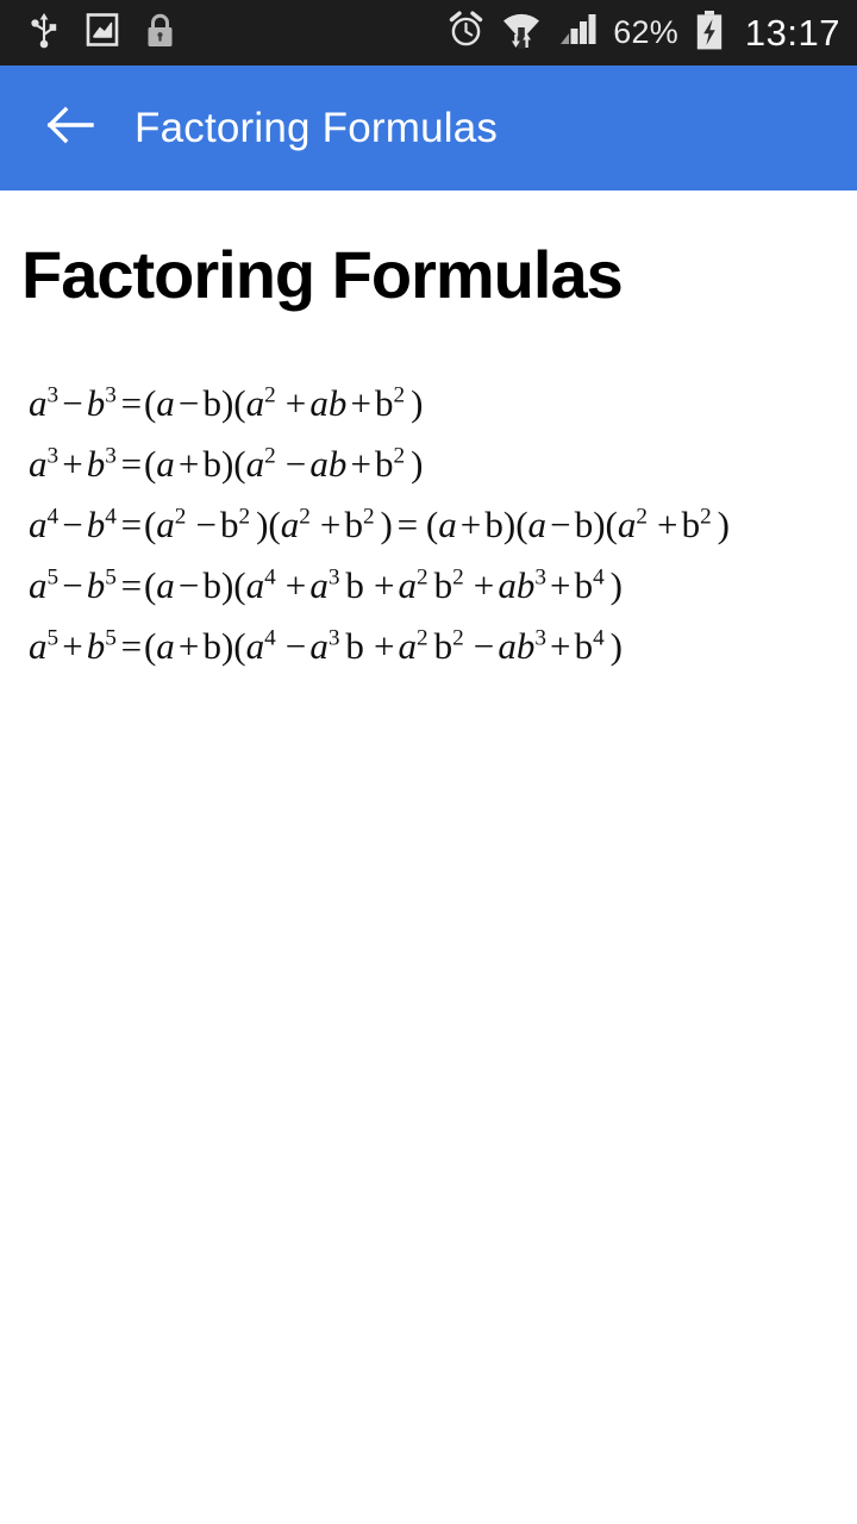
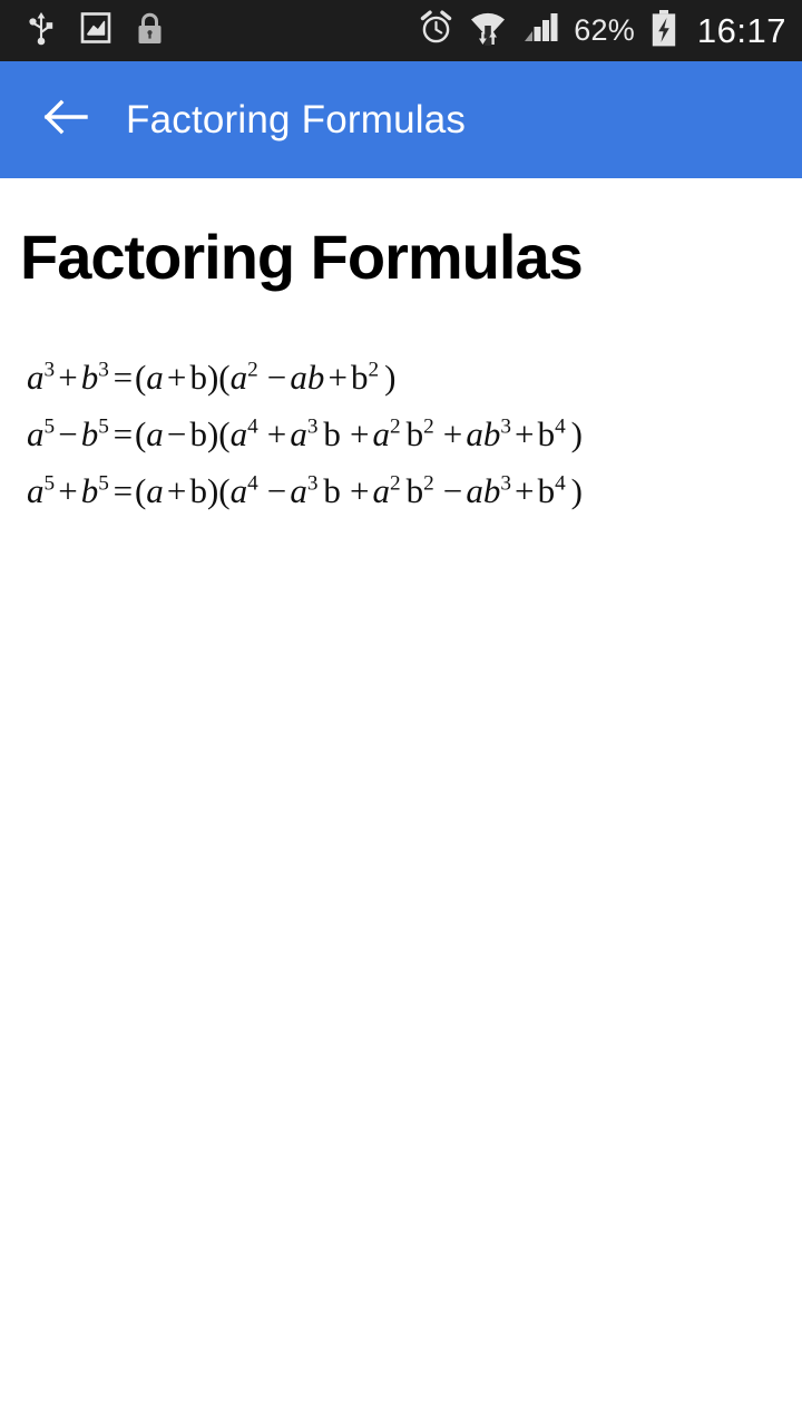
  62%
- 13:17
+ 16:17
  Factoring Formulas
  Factoring Formulas
- a3 −b3 =(a−b)(a2 +ab+b2 )
  a3 +b3 =(a+b)(a2 −ab+b2 )
- a4 −b4 =(a2 −b2 )(a2 +b2 )= (a+b)(a−b)(a2 +b2 )
  a5 −b5 =(a−b)(a4 +a3 b +a2 b2 +ab3 +b4 )
  a5 +b5 =(a+b)(a4 −a3 b +a2 b2 −ab3 +b4 )
